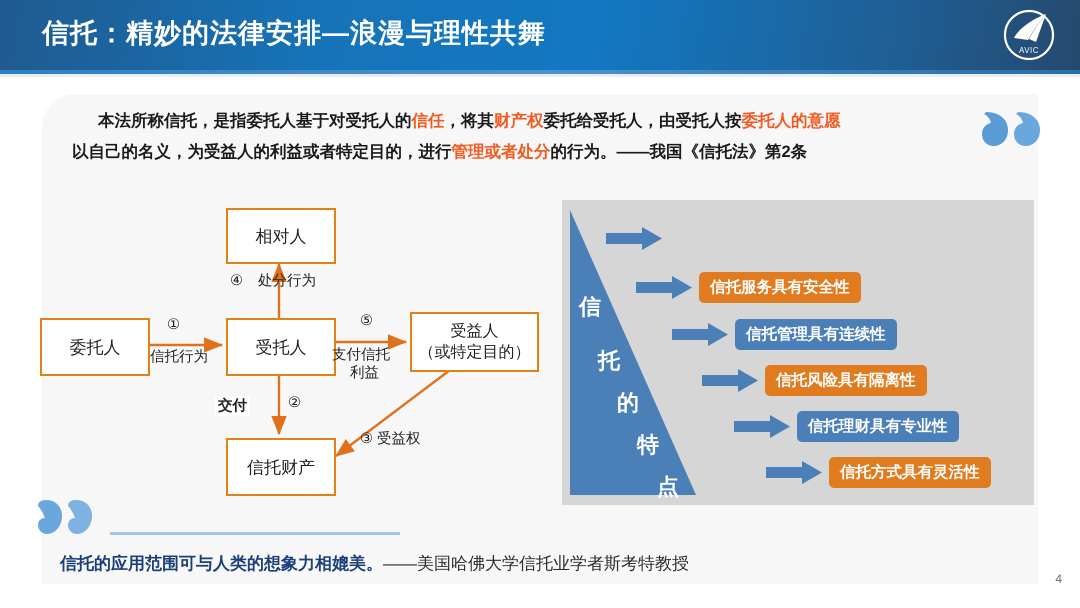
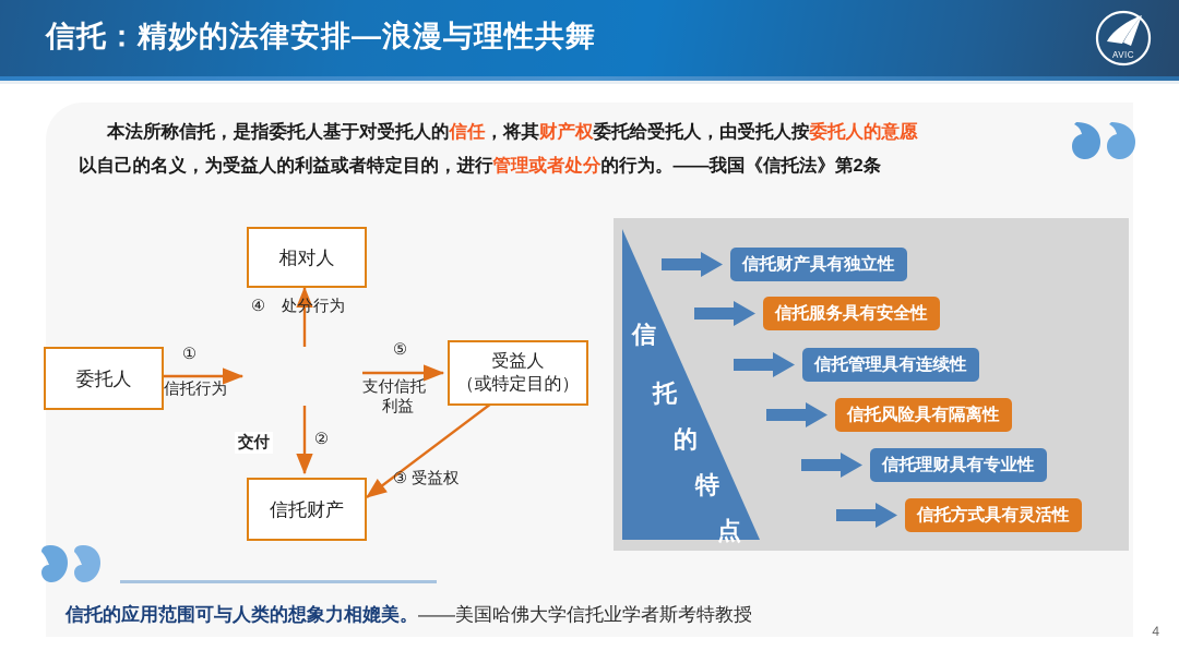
  信托：精妙的法律安排—浪漫与理性共舞
  AVIC
  本法所称信托，是指委托人基于对受托人的信任，将其财产权委托给受托人，由受托人按委托人的意愿
  以自己的名义，为受益人的利益或者特定目的，进行管理或者处分的行为。——我国《信托法》第2条
  相对人
  委托人
- 受托人
  受益人
  （或特定目的）
  信托财产
  ①
  信托行为
  ②
  交付
  ③ 受益权
  ④
  处分行为
  ⑤
  支付信托
  利益
  信
  托
  的
  特
  点
+ 信托财产具有独立性
  信托服务具有安全性
  信托管理具有连续性
  信托风险具有隔离性
  信托理财具有专业性
  信托方式具有灵活性
  信托的应用范围可与人类的想象力相媲美。——美国哈佛大学信托业学者斯考特教授
  4
